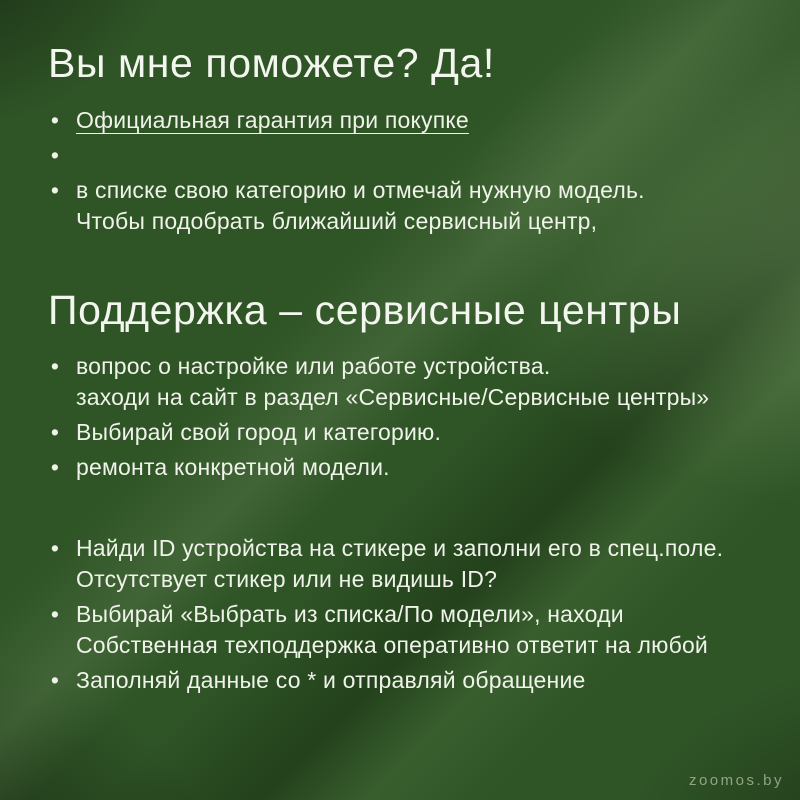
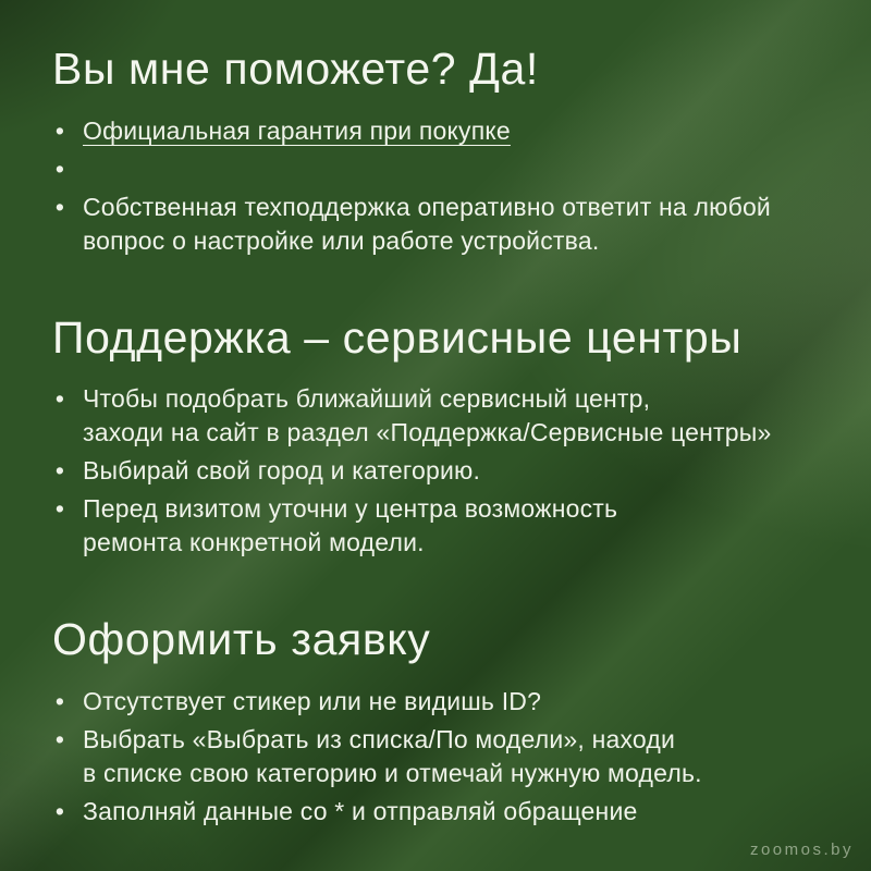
  Вы мне поможете? Да!
  •
  Официальная гарантия при покупке
  •
  •
- в списке свою категорию и отмечай нужную модель.
+ Собственная техподдержка оперативно ответит на любой
- Чтобы подобрать ближайший сервисный центр,
+ вопрос о настройке или работе устройства.
  Поддержка – сервисные центры
  •
- вопрос о настройке или работе устройства.
+ Чтобы подобрать ближайший сервисный центр,
- заходи на сайт в раздел «Сервисные/Сервисные центры»
+ заходи на сайт в раздел «Поддержка/Сервисные центры»
  •
  Выбирай свой город и категорию.
  •
+ Перед визитом уточни у центра возможность
  ремонта конкретной модели.
+ Оформить заявку
  •
- Найди ID устройства на стикере и заполни его в спец.поле.
  Отсутствует стикер или не видишь ID?
  •
- Выбирай «Выбрать из списка/По модели», находи
+ Выбрать «Выбрать из списка/По модели», находи
- Собственная техподдержка оперативно ответит на любой
+ в списке свою категорию и отмечай нужную модель.
  •
  Заполняй данные со * и отправляй обращение
  zoomos.by
